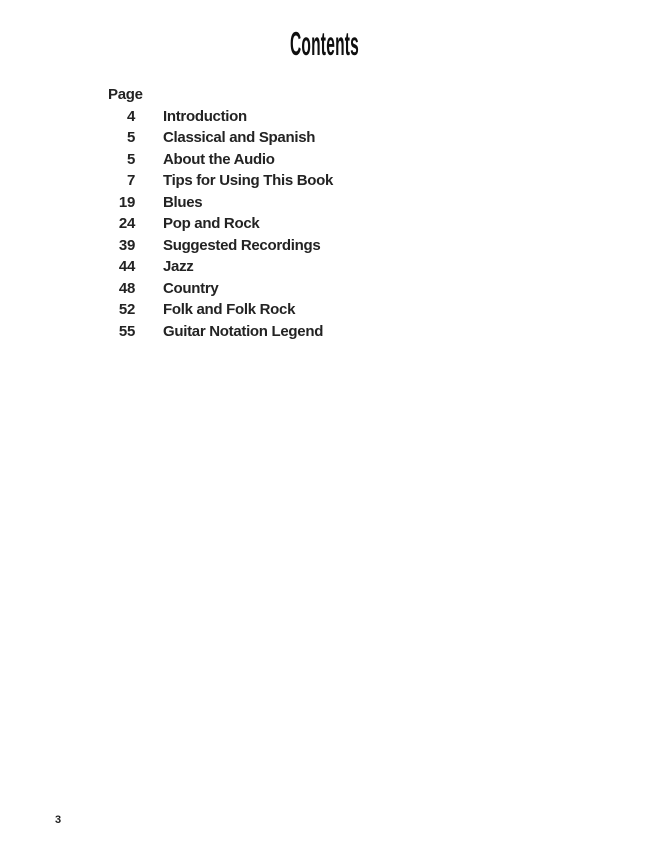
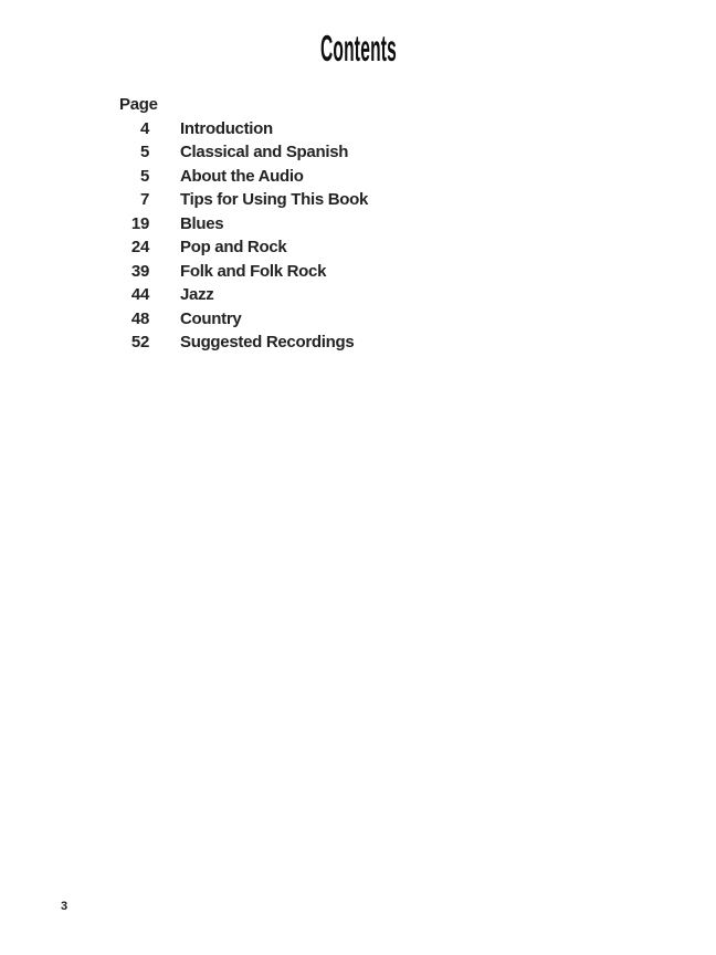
  Contents
  Page
  4
  Introduction
  5
  Classical and Spanish
  5
  About the Audio
  7
  Tips for Using This Book
  19
  Blues
  24
  Pop and Rock
  39
- Suggested Recordings
+ Folk and Folk Rock
  44
  Jazz
  48
  Country
  52
- Folk and Folk Rock
+ Suggested Recordings
- 55
- Guitar Notation Legend
  3
